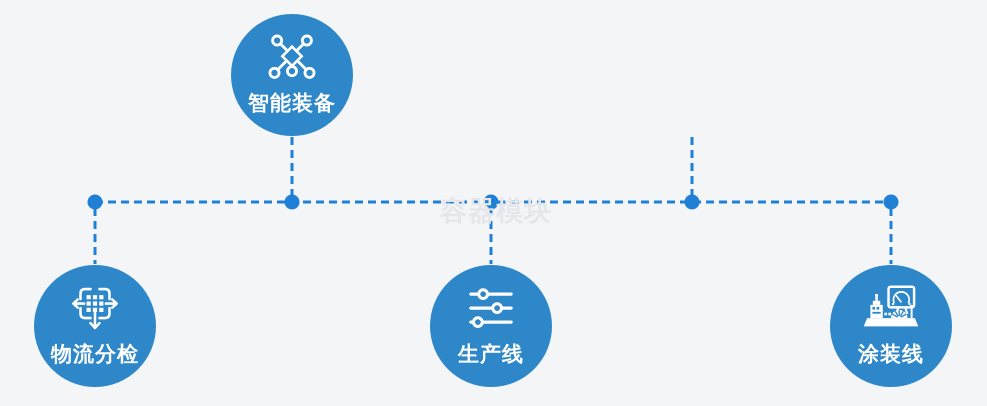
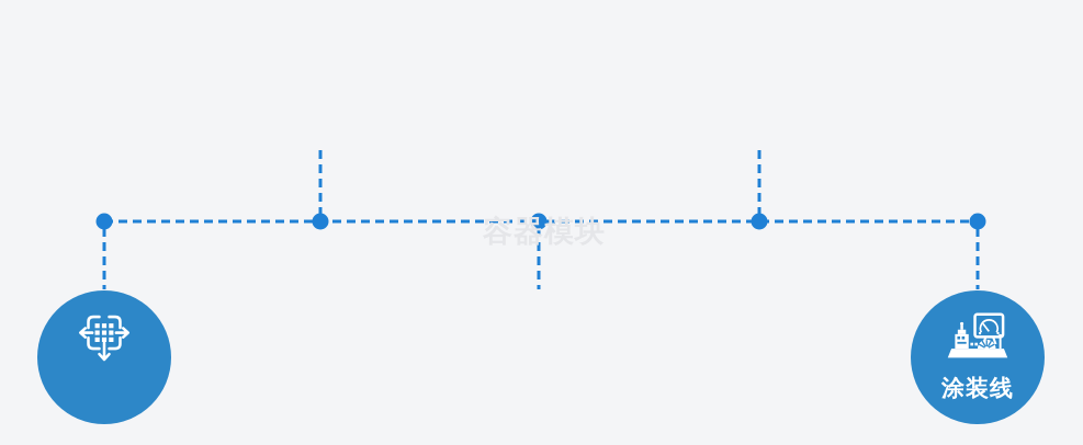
  容器模块
- 智能装备
- 物流分检
- 生产线
  涂装线
